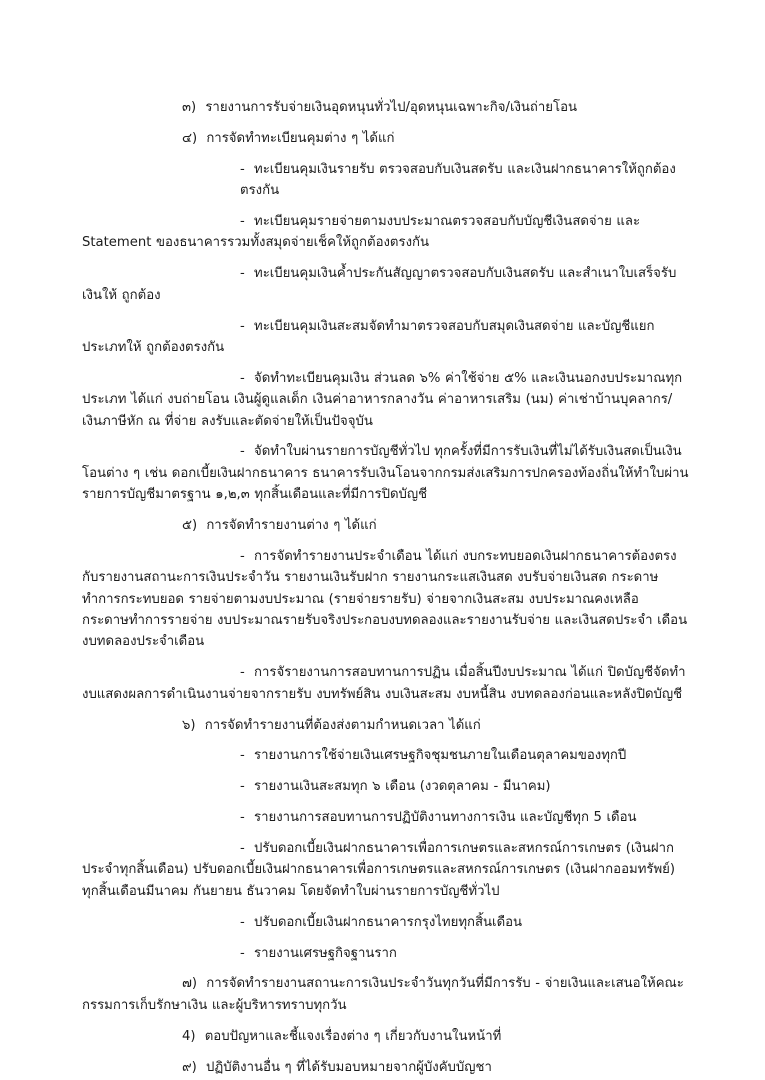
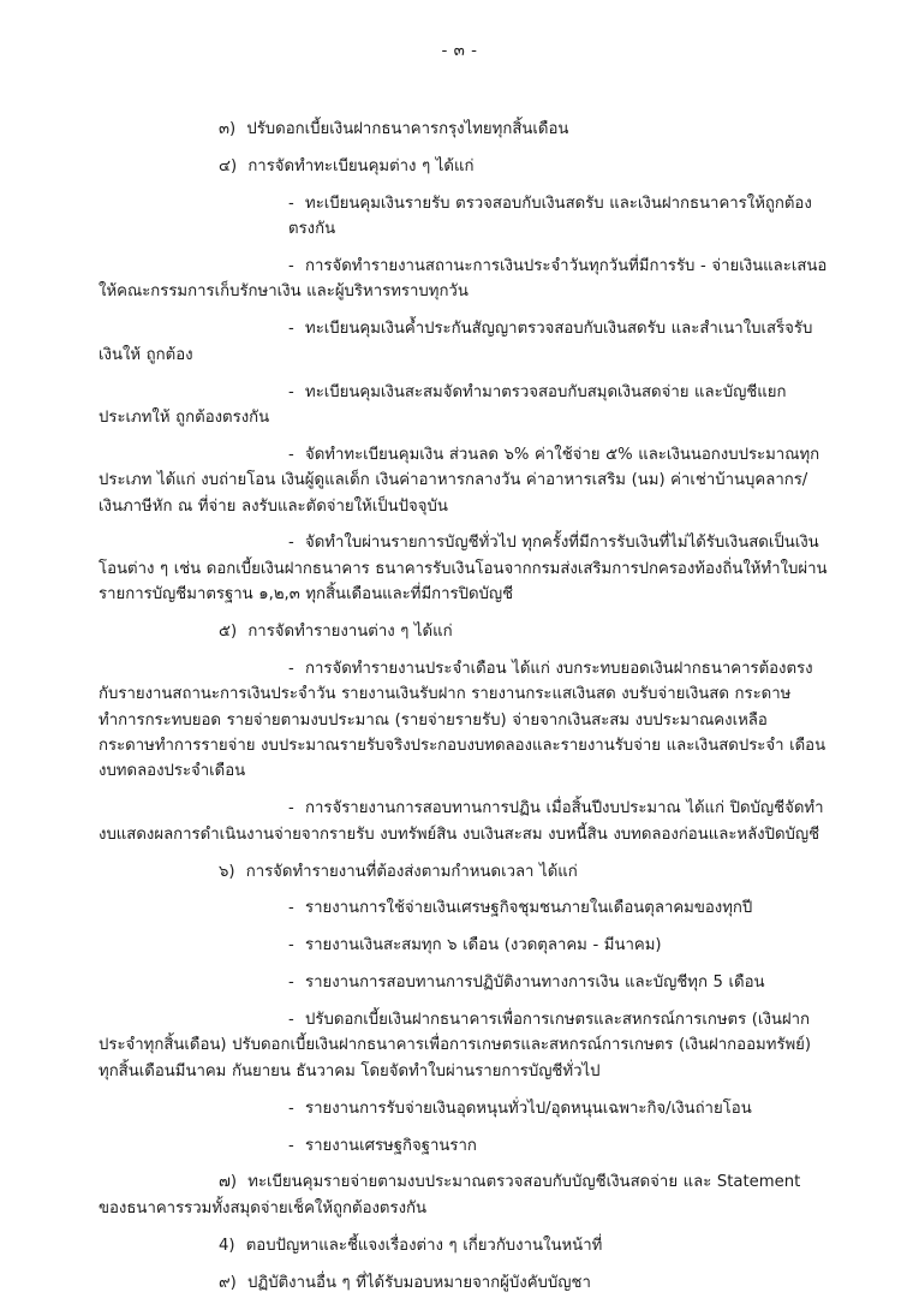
+ - ๓ -
- ๓) รายงานการรับจ่ายเงินอุดหนุนทั่วไป/อุดหนุนเฉพาะกิจ/เงินถ่ายโอน
+ ๓) ปรับดอกเบี้ยเงินฝากธนาคารกรุงไทยทุกสิ้นเดือน
  ๔) การจัดทำทะเบียนคุมต่าง ๆ ได้แก่
  - ทะเบียนคุมเงินรายรับ ตรวจสอบกับเงินสดรับ และเงินฝากธนาคารให้ถูกต้องตรงกัน
- - ทะเบียนคุมรายจ่ายตามงบประมาณตรวจสอบกับบัญชีเงินสดจ่าย และ Statement ของธนาคารรวมทั้งสมุดจ่ายเช็คให้ถูกต้องตรงกัน
+ - การจัดทำรายงานสถานะการเงินประจำวันทุกวันที่มีการรับ - จ่ายเงินและเสนอให้คณะกรรมการเก็บรักษาเงิน และผู้บริหารทราบทุกวัน
  - ทะเบียนคุมเงินค้ำประกันสัญญาตรวจสอบกับเงินสดรับ และสำเนาใบเสร็จรับเงินให้ ถูกต้อง
  - ทะเบียนคุมเงินสะสมจัดทำมาตรวจสอบกับสมุดเงินสดจ่าย และบัญชีแยกประเภทให้ ถูกต้องตรงกัน
  - จัดทำทะเบียนคุมเงิน ส่วนลด ๖% ค่าใช้จ่าย ๕% และเงินนอกงบประมาณทุกประเภท ได้แก่ งบถ่ายโอน เงินผู้ดูแลเด็ก เงินค่าอาหารกลางวัน ค่าอาหารเสริม (นม) ค่าเช่าบ้านบุคลากร/เงินภาษีหัก ณ ที่จ่าย ลงรับและตัดจ่ายให้เป็นปัจจุบัน
  - จัดทำใบผ่านรายการบัญชีทั่วไป ทุกครั้งที่มีการรับเงินที่ไม่ได้รับเงินสดเป็นเงินโอนต่าง ๆ เช่น ดอกเบี้ยเงินฝากธนาคาร ธนาคารรับเงินโอนจากกรมส่งเสริมการปกครองท้องถิ่นให้ทำใบผ่านรายการบัญชีมาตรฐาน ๑,๒,๓ ทุกสิ้นเดือนและที่มีการปิดบัญชี
  ๕) การจัดทำรายงานต่าง ๆ ได้แก่
  - การจัดทำรายงานประจำเดือน ได้แก่ งบกระทบยอดเงินฝากธนาคารต้องตรงกับรายงานสถานะการเงินประจำวัน รายงานเงินรับฝาก รายงานกระแสเงินสด งบรับจ่ายเงินสด กระดาษทำการกระทบยอด รายจ่ายตามงบประมาณ (รายจ่ายรายรับ) จ่ายจากเงินสะสม งบประมาณคงเหลือ กระดาษทำการรายจ่าย งบประมาณรายรับจริงประกอบงบทดลองและรายงานรับจ่าย และเงินสดประจำ เดือน งบทดลองประจำเดือน
  - การจัรายงานการสอบทานการปฏิน เมื่อสิ้นปีงบประมาณ ได้แก่ ปิดบัญชีจัดทำงบแสดงผลการดำเนินงานจ่ายจากรายรับ งบทรัพย์สิน งบเงินสะสม งบหนี้สิน งบทดลองก่อนและหลังปิดบัญชี
  ๖) การจัดทำรายงานที่ต้องส่งตามกำหนดเวลา ได้แก่
  - รายงานการใช้จ่ายเงินเศรษฐกิจชุมชนภายในเดือนตุลาคมของทุกปี
  - รายงานเงินสะสมทุก ๖ เดือน (งวดตุลาคม - มีนาคม)
  - รายงานการสอบทานการปฏิบัติงานทางการเงิน และบัญชีทุก 5 เดือน
  - ปรับดอกเบี้ยเงินฝากธนาคารเพื่อการเกษตรและสหกรณ์การเกษตร (เงินฝากประจำทุกสิ้นเดือน) ปรับดอกเบี้ยเงินฝากธนาคารเพื่อการเกษตรและสหกรณ์การเกษตร (เงินฝากออมทรัพย์) ทุกสิ้นเดือนมีนาคม กันยายน ธันวาคม โดยจัดทำใบผ่านรายการบัญชีทั่วไป
- - ปรับดอกเบี้ยเงินฝากธนาคารกรุงไทยทุกสิ้นเดือน
+ - รายงานการรับจ่ายเงินอุดหนุนทั่วไป/อุดหนุนเฉพาะกิจ/เงินถ่ายโอน
  - รายงานเศรษฐกิจฐานราก
- ๗) การจัดทำรายงานสถานะการเงินประจำวันทุกวันที่มีการรับ - จ่ายเงินและเสนอให้คณะกรรมการเก็บรักษาเงิน และผู้บริหารทราบทุกวัน
+ ๗) ทะเบียนคุมรายจ่ายตามงบประมาณตรวจสอบกับบัญชีเงินสดจ่าย และ Statement ของธนาคารรวมทั้งสมุดจ่ายเช็คให้ถูกต้องตรงกัน
  4) ตอบปัญหาและชี้แจงเรื่องต่าง ๆ เกี่ยวกับงานในหน้าที่
  ๙) ปฏิบัติงานอื่น ๆ ที่ได้รับมอบหมายจากผู้บังคับบัญชา
